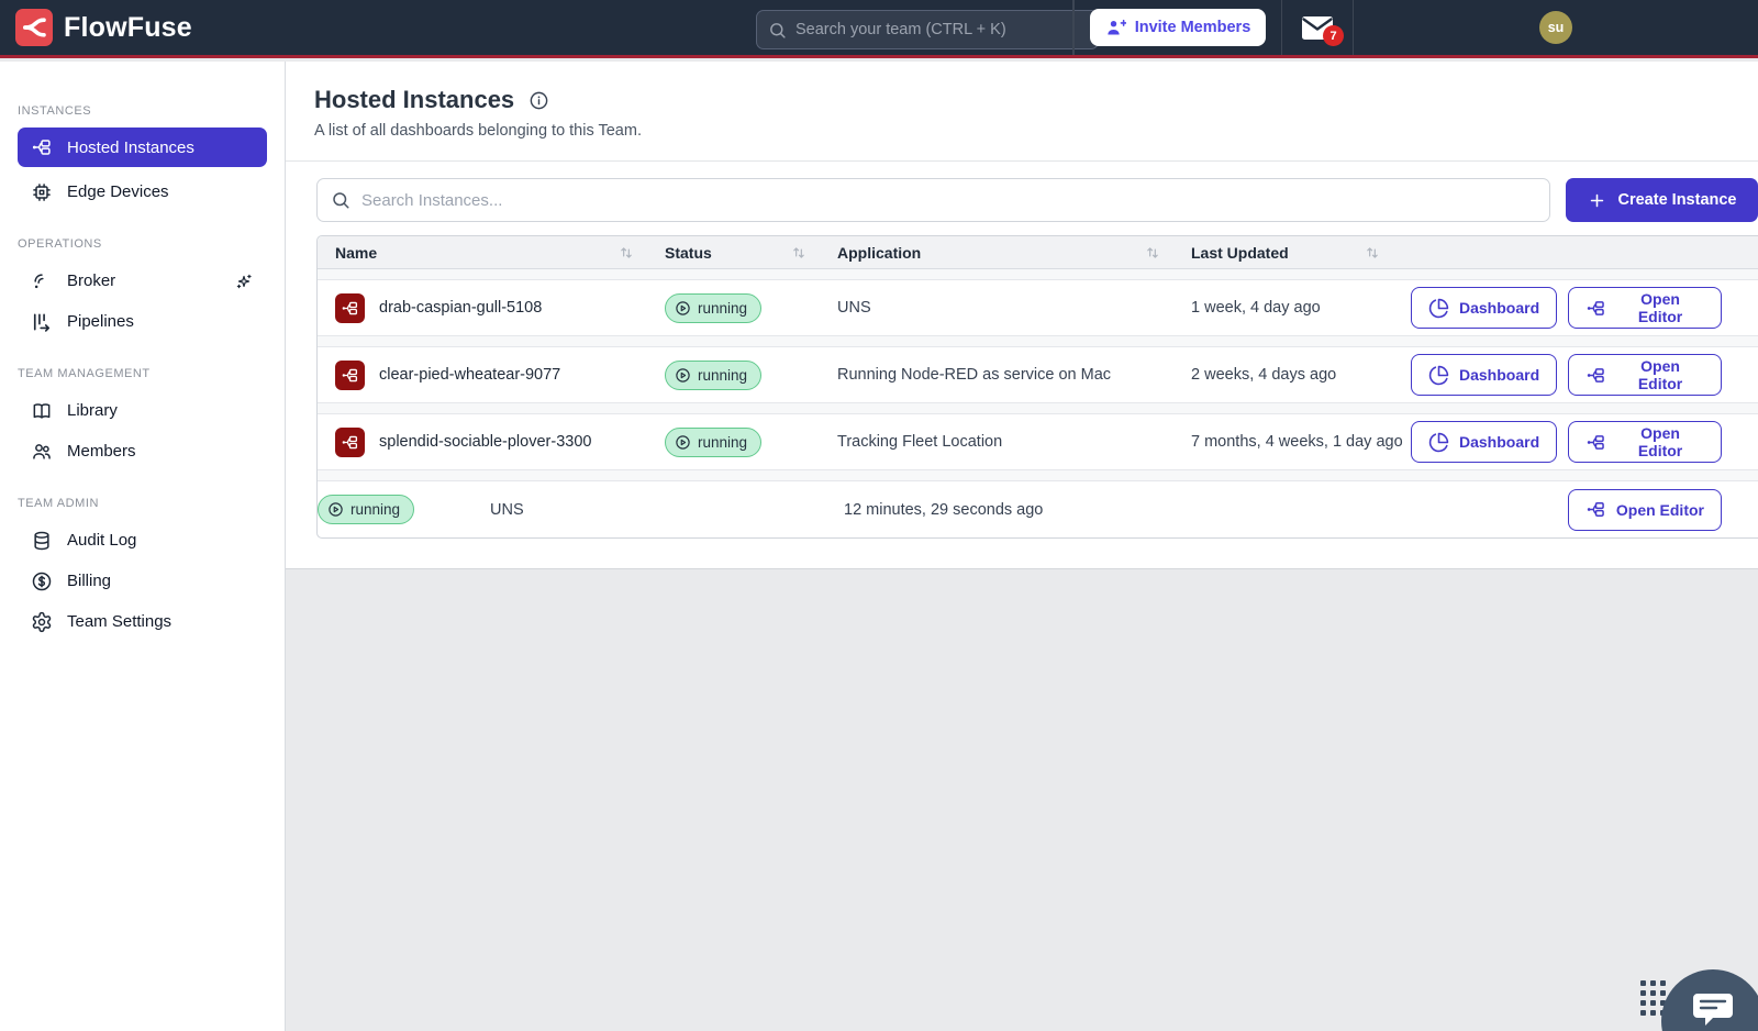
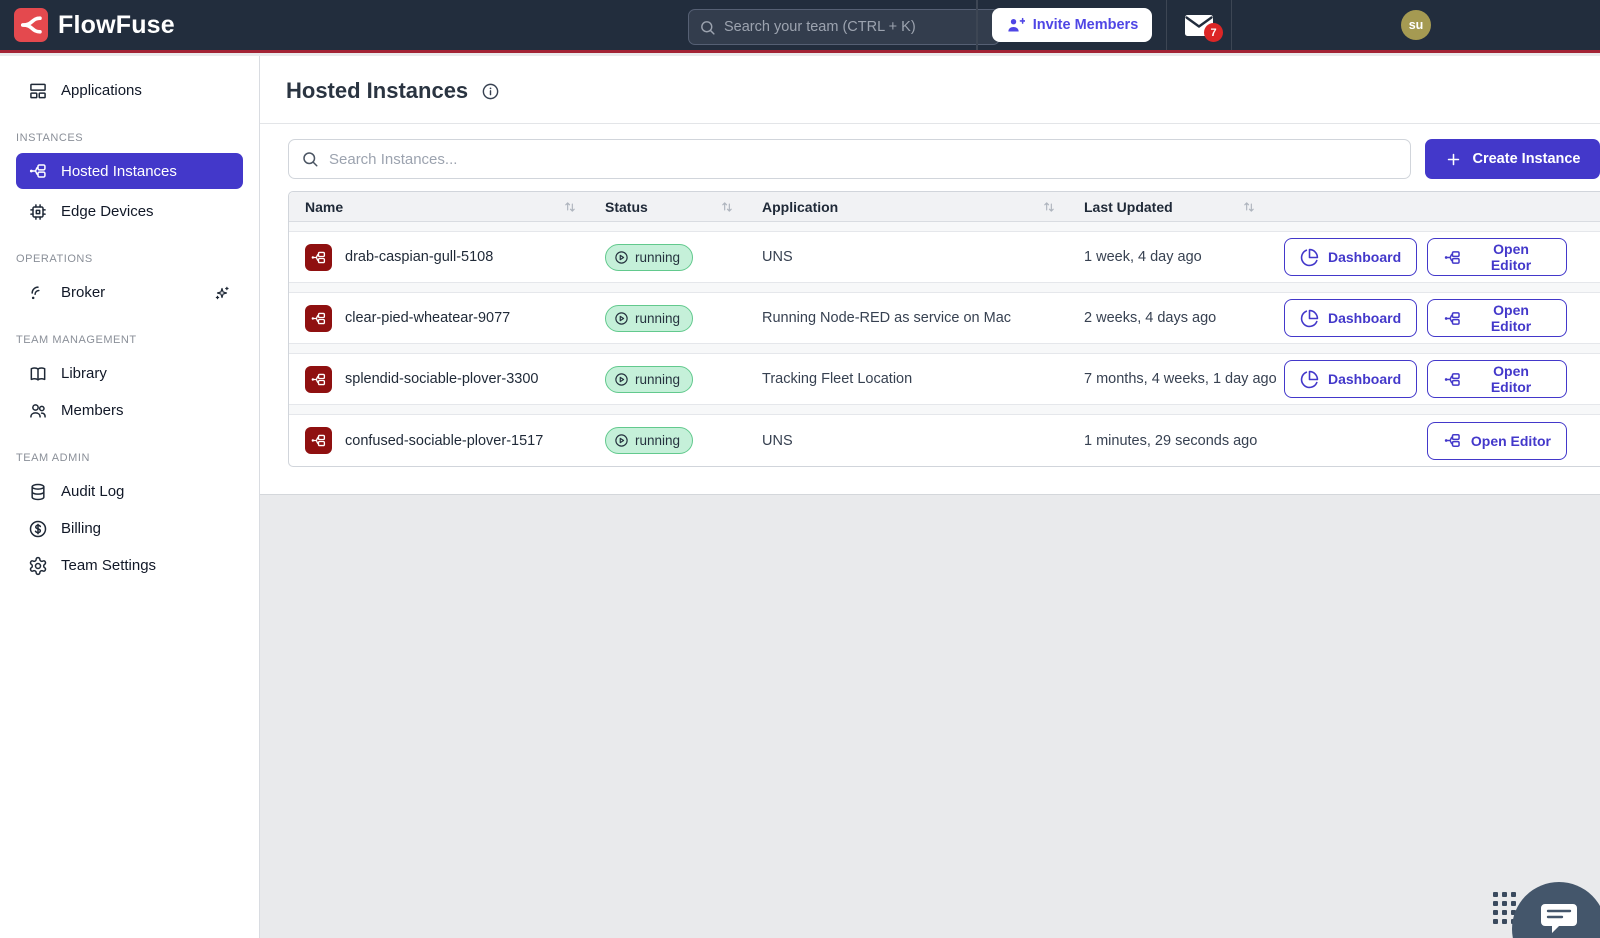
  FlowFuse
  Search your team (CTRL + K)
  Invite Members
  7
  su
+ Applications
  INSTANCES
  Hosted Instances
  Edge Devices
  OPERATIONS
  Broker
- Pipelines
  TEAM MANAGEMENT
  Library
  Members
  TEAM ADMIN
  Audit Log
  Billing
  Team Settings
  Hosted Instances
- A list of all dashboards belonging to this Team.
  Search Instances...
  Create Instance
  Name
  Status
  Application
  Last Updated
  drab-caspian-gull-5108
  running
  UNS
  1 week, 4 day ago
  Dashboard
  Open Editor
  clear-pied-wheatear-9077
  running
  Running Node-RED as service on Mac
  2 weeks, 4 days ago
  Dashboard
  Open Editor
  splendid-sociable-plover-3300
  running
  Tracking Fleet Location
  7 months, 4 weeks, 1 day ago
  Dashboard
  Open Editor
+ confused-sociable-plover-1517
  running
  UNS
- 12 minutes, 29 seconds ago
+ 1 minutes, 29 seconds ago
  Open Editor
